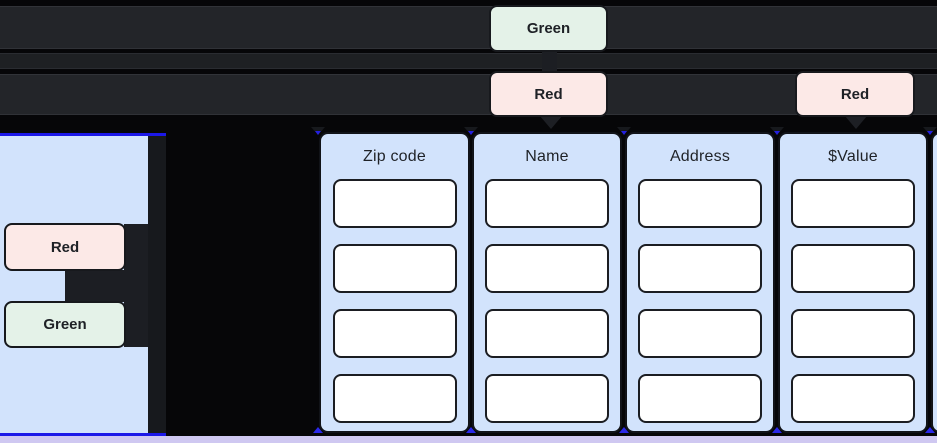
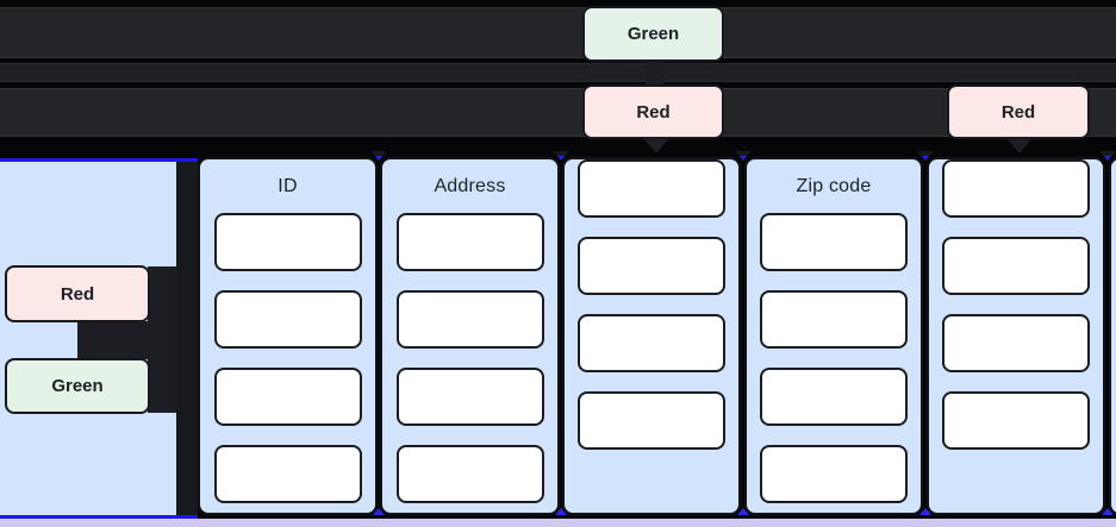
  Green
  Red
  Red
  Red
  Green
+ ID
- Zip code
+ Address
- Name
- Address
+ Zip code
- $Value
